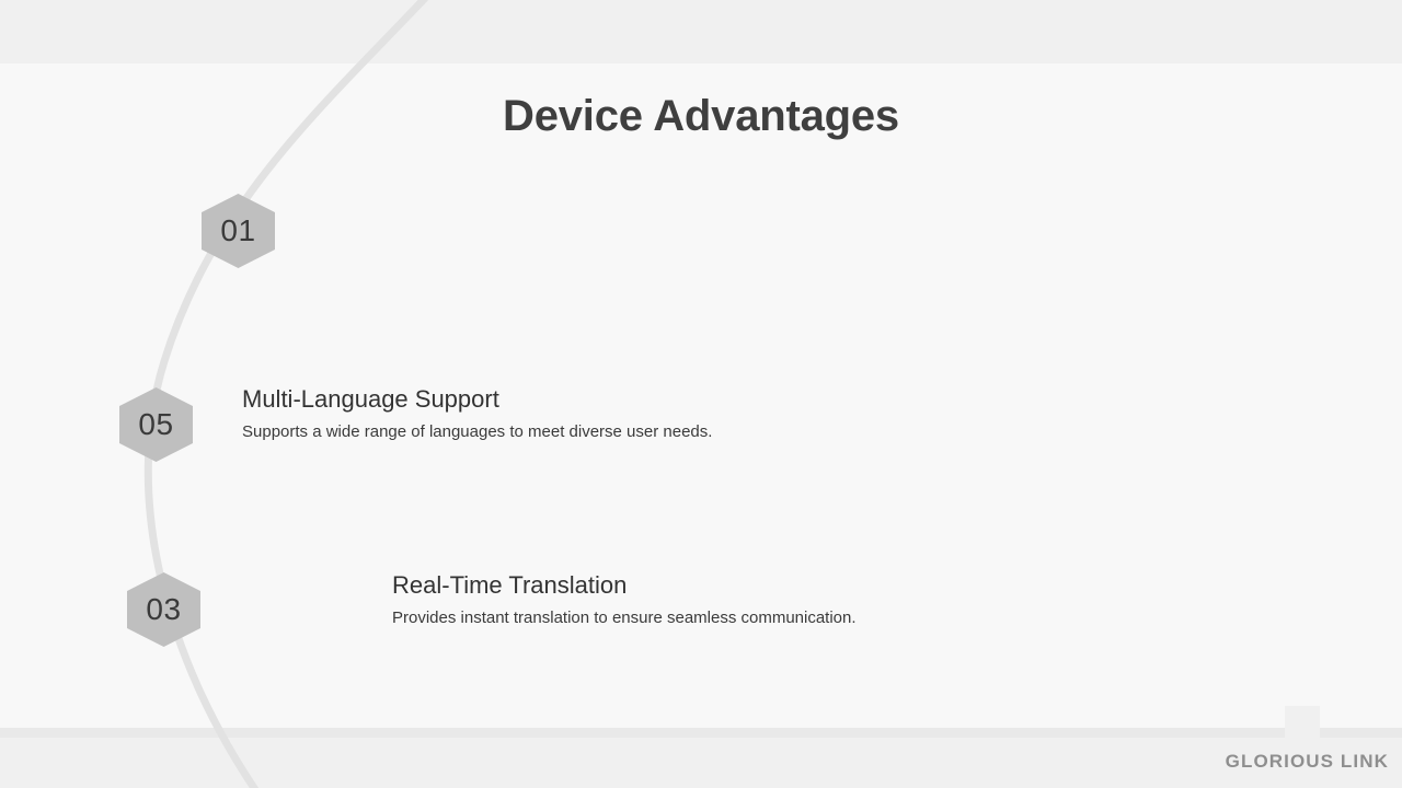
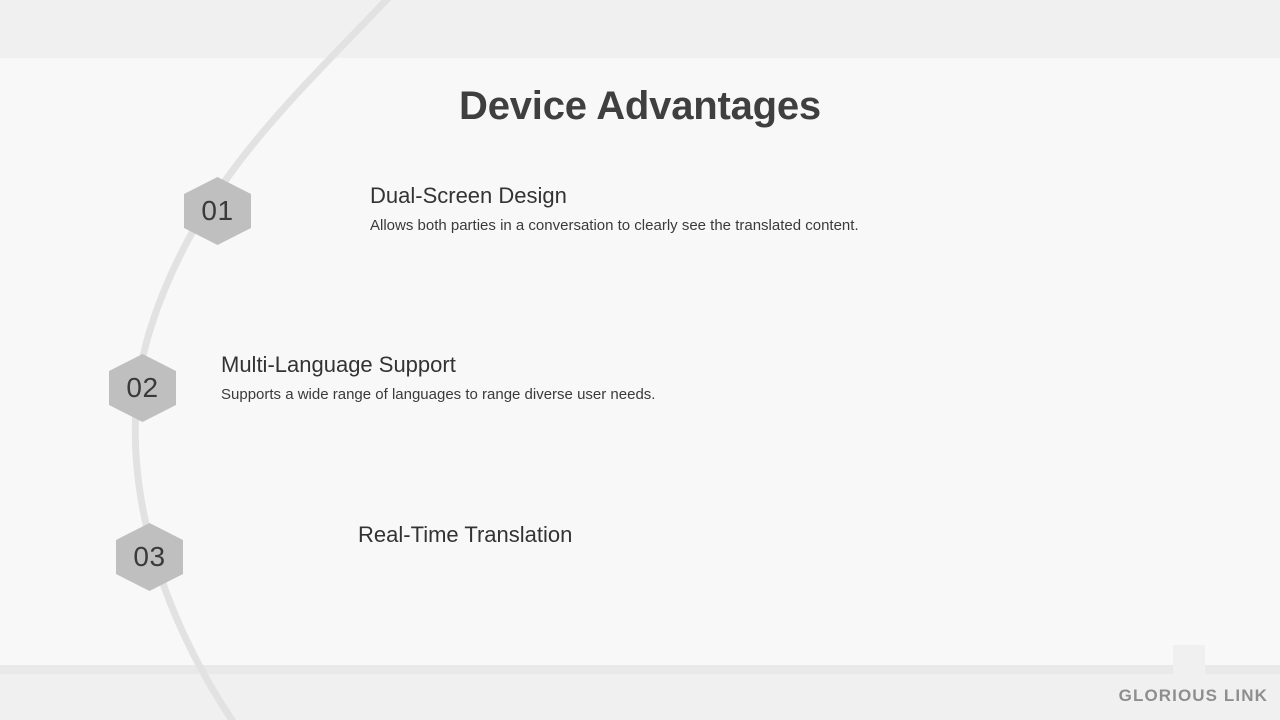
  Device Advantages
  01
+ Dual-Screen Design
+ Allows both parties in a conversation to clearly see the translated content.
- 05
+ 02
  Multi-Language Support
- Supports a wide range of languages to meet diverse user needs.
+ Supports a wide range of languages to range diverse user needs.
  03
  Real-Time Translation
- Provides instant translation to ensure seamless communication.
  GLORIOUS LINK
